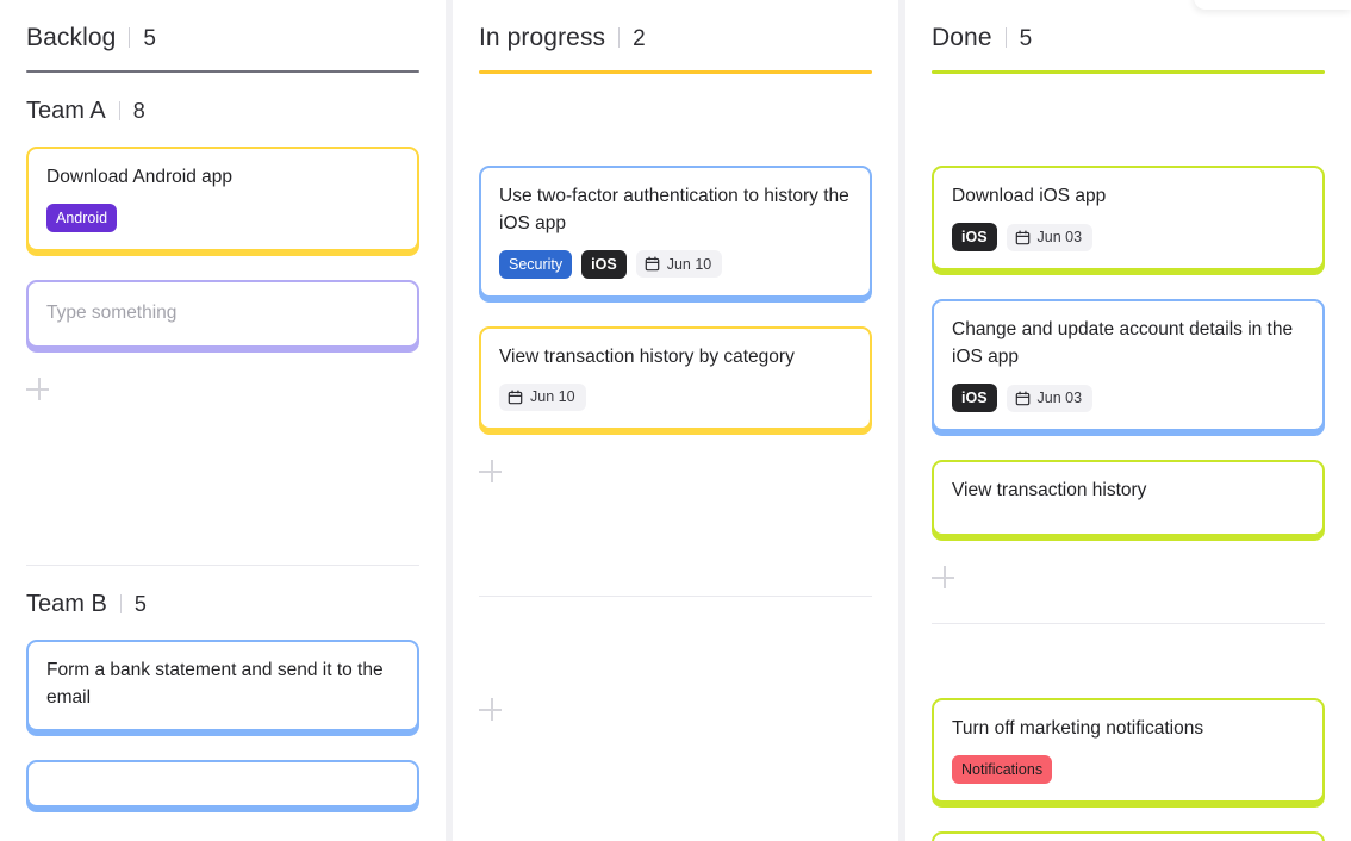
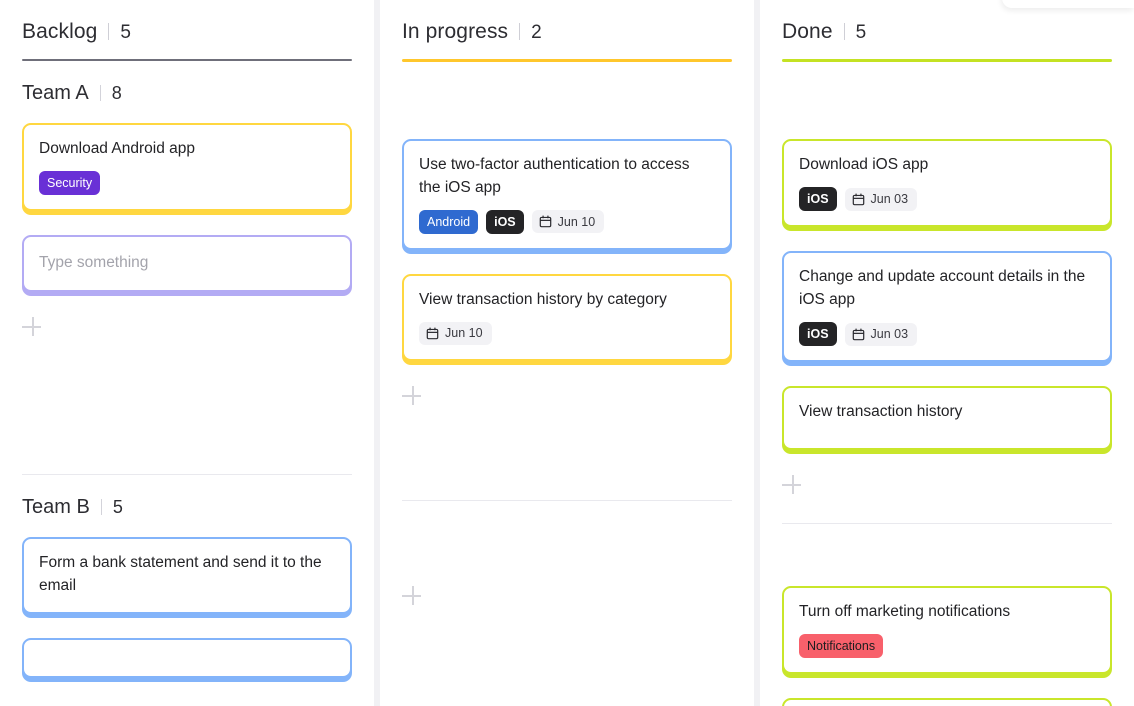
  Backlog
  5
  Team A
  8
  Download Android app
- Android
+ Security
  Type something
  Team B
  5
  Form a bank statement and send it to the email
  In progress
  2
- Use two-factor authentication to history the iOS app
+ Use two-factor authentication to access the iOS app
- Security
+ Android
  iOS
  Jun 10
  View transaction history by category
  Jun 10
  Done
  5
  Download iOS app
  iOS
  Jun 03
  Change and update account details in the iOS app
  iOS
  Jun 03
  View transaction history
  Turn off marketing notifications
  Notifications
